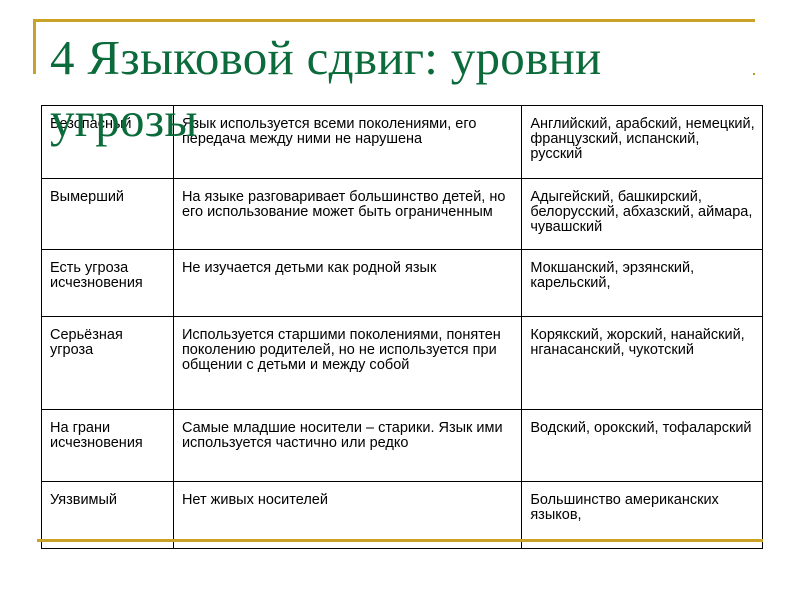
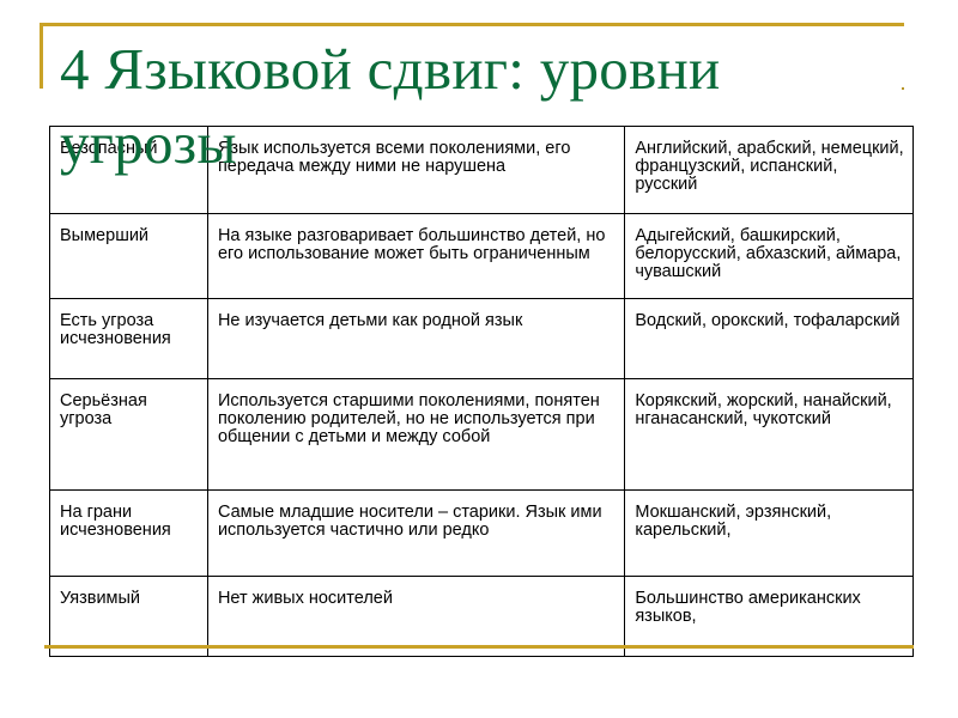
  4 Языковой сдвиг: уровни угрозы
  Безопасный	Язык используется всеми поколениями, его передача между ними не нарушена	Английский, арабский, немецкий, французский, испанский, русский
  Вымерший	На языке разговаривает большинство детей, но его использование может быть ограниченным	Адыгейский, башкирский, белорусский, абхазский, аймара, чувашский
- Есть угроза исчезновения	Не изучается детьми как родной язык	Мокшанский, эрзянский, карельский,
+ Есть угроза исчезновения	Не изучается детьми как родной язык	Водский, орокский, тофаларский
  Серьёзная угроза	Используется старшими поколениями, понятен поколению родителей, но не используется при общении с детьми и между собой	Корякский, жорский, нанайский, нганасанский, чукотский
- На грани исчезновения	Самые младшие носители – старики. Язык ими используется частично или редко	Водский, орокский, тофаларский
+ На грани исчезновения	Самые младшие носители – старики. Язык ими используется частично или редко	Мокшанский, эрзянский, карельский,
  Уязвимый	Нет живых носителей	Большинство американских языков,
